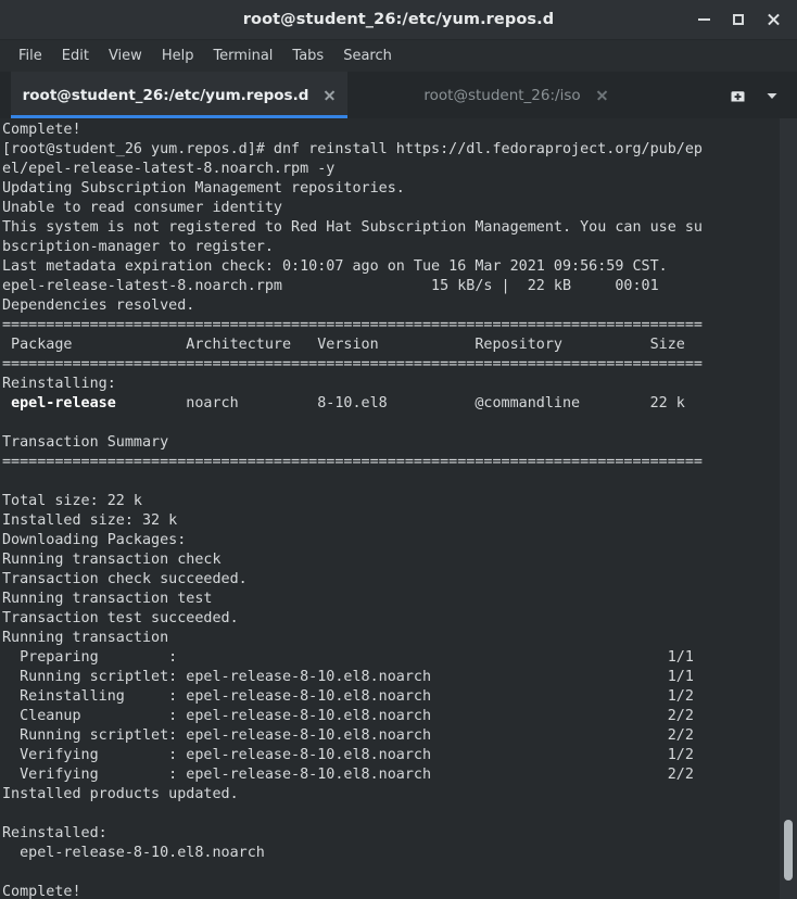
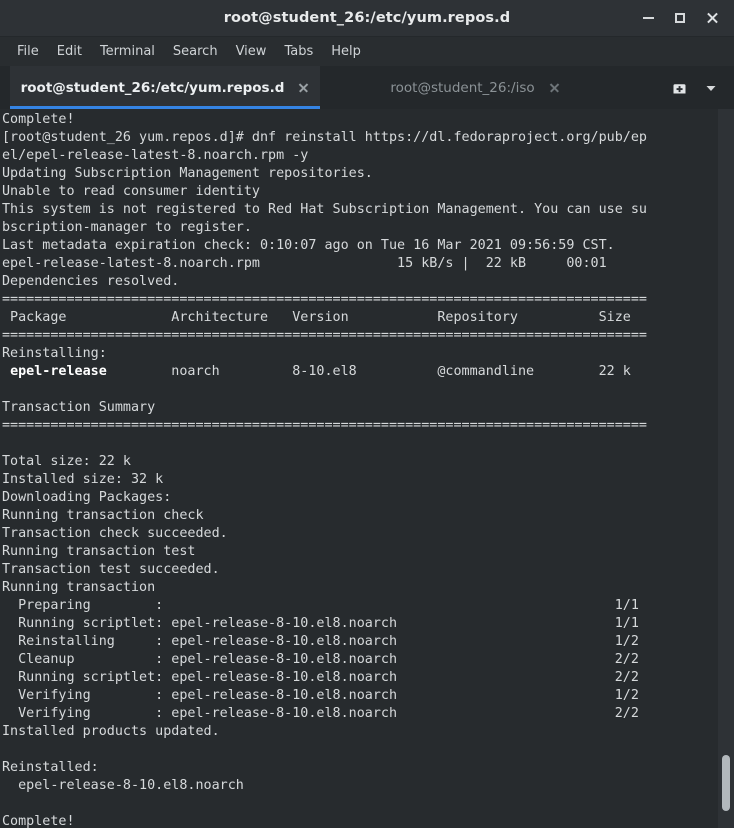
  root@student_26:/etc/yum.repos.d
  File
  Edit
- View
+ Terminal
- Help
+ Search
- Terminal
+ View
  Tabs
- Search
+ Help
  root@student_26:/etc/yum.repos.d
  root@student_26:/iso
  Complete!
  [root@student_26 yum.repos.d]# dnf reinstall https://dl.fedoraproject.org/pub/ep
  el/epel-release-latest-8.noarch.rpm -y
  Updating Subscription Management repositories.
  Unable to read consumer identity
  This system is not registered to Red Hat Subscription Management. You can use su
  bscription-manager to register.
  Last metadata expiration check: 0:10:07 ago on Tue 16 Mar 2021 09:56:59 CST.
  epel-release-latest-8.noarch.rpm 15 kB/s | 22 kB 00:01
  Dependencies resolved.
  ================================================================================
  Package Architecture Version Repository Size
  ================================================================================
  Reinstalling:
  epel-release noarch 8-10.el8 @commandline 22 k
  Transaction Summary
  ================================================================================
  Total size: 22 k
  Installed size: 32 k
  Downloading Packages:
  Running transaction check
  Transaction check succeeded.
  Running transaction test
  Transaction test succeeded.
  Running transaction
  Preparing : 1/1
  Running scriptlet: epel-release-8-10.el8.noarch 1/1
  Reinstalling : epel-release-8-10.el8.noarch 1/2
  Cleanup : epel-release-8-10.el8.noarch 2/2
  Running scriptlet: epel-release-8-10.el8.noarch 2/2
  Verifying : epel-release-8-10.el8.noarch 1/2
  Verifying : epel-release-8-10.el8.noarch 2/2
  Installed products updated.
  Reinstalled:
  epel-release-8-10.el8.noarch
  Complete!
